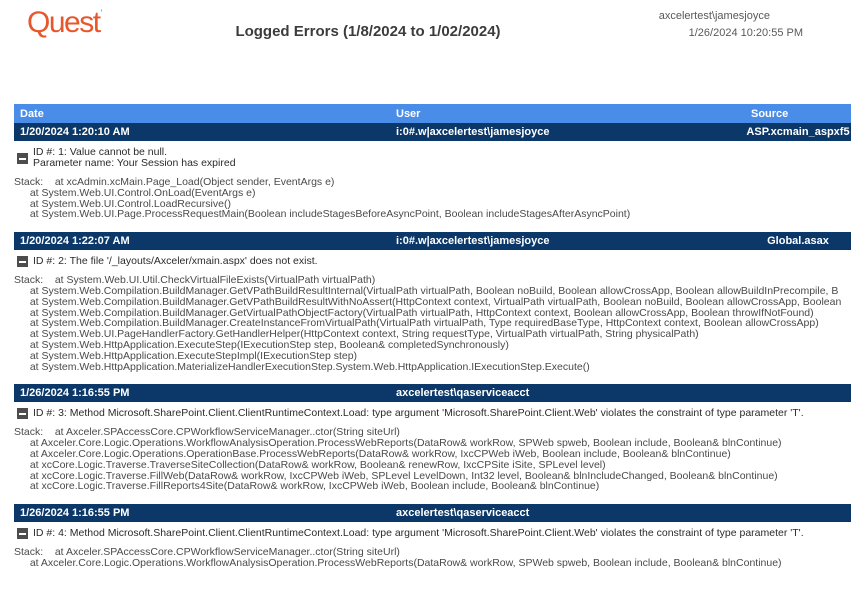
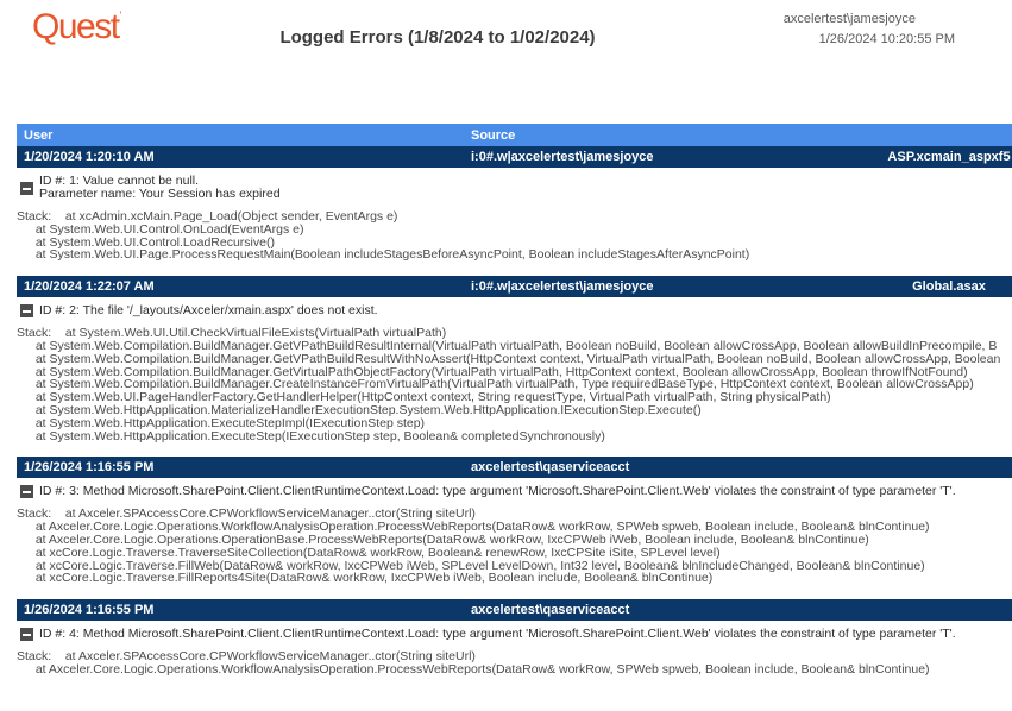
  Quest'
  Logged Errors (1/8/2024 to 1/02/2024)
  axcelertest\jamesjoyce
  1/26/2024 10:20:55 PM
- Date
  User
  Source
  1/20/2024 1:20:10 AM
  i:0#.w|axcelertest\jamesjoyce
  ASP.xcmain_aspxf5
  ID #: 1: Value cannot be null.
  Parameter name: Your Session has expired
  Stack: at xcAdmin.xcMain.Page_Load(Object sender, EventArgs e)
  at System.Web.UI.Control.OnLoad(EventArgs e)
  at System.Web.UI.Control.LoadRecursive()
  at System.Web.UI.Page.ProcessRequestMain(Boolean includeStagesBeforeAsyncPoint, Boolean includeStagesAfterAsyncPoint)
  1/20/2024 1:22:07 AM
  i:0#.w|axcelertest\jamesjoyce
  Global.asax
  ID #: 2: The file '/_layouts/Axceler/xmain.aspx' does not exist.
  Stack: at System.Web.UI.Util.CheckVirtualFileExists(VirtualPath virtualPath)
  at System.Web.Compilation.BuildManager.GetVPathBuildResultInternal(VirtualPath virtualPath, Boolean noBuild, Boolean allowCrossApp, Boolean allowBuildInPrecompile, B
  at System.Web.Compilation.BuildManager.GetVPathBuildResultWithNoAssert(HttpContext context, VirtualPath virtualPath, Boolean noBuild, Boolean allowCrossApp, Boolean
  at System.Web.Compilation.BuildManager.GetVirtualPathObjectFactory(VirtualPath virtualPath, HttpContext context, Boolean allowCrossApp, Boolean throwIfNotFound)
  at System.Web.Compilation.BuildManager.CreateInstanceFromVirtualPath(VirtualPath virtualPath, Type requiredBaseType, HttpContext context, Boolean allowCrossApp)
  at System.Web.UI.PageHandlerFactory.GetHandlerHelper(HttpContext context, String requestType, VirtualPath virtualPath, String physicalPath)
- at System.Web.HttpApplication.ExecuteStep(IExecutionStep step, Boolean& completedSynchronously)
+ at System.Web.HttpApplication.MaterializeHandlerExecutionStep.System.Web.HttpApplication.IExecutionStep.Execute()
  at System.Web.HttpApplication.ExecuteStepImpl(IExecutionStep step)
- at System.Web.HttpApplication.MaterializeHandlerExecutionStep.System.Web.HttpApplication.IExecutionStep.Execute()
+ at System.Web.HttpApplication.ExecuteStep(IExecutionStep step, Boolean& completedSynchronously)
  1/26/2024 1:16:55 PM
  axcelertest\qaserviceacct
  ID #: 3: Method Microsoft.SharePoint.Client.ClientRuntimeContext.Load: type argument 'Microsoft.SharePoint.Client.Web' violates the constraint of type parameter 'T'.
  Stack: at Axceler.SPAccessCore.CPWorkflowServiceManager..ctor(String siteUrl)
  at Axceler.Core.Logic.Operations.WorkflowAnalysisOperation.ProcessWebReports(DataRow& workRow, SPWeb spweb, Boolean include, Boolean& blnContinue)
  at Axceler.Core.Logic.Operations.OperationBase.ProcessWebReports(DataRow& workRow, IxcCPWeb iWeb, Boolean include, Boolean& blnContinue)
  at xcCore.Logic.Traverse.TraverseSiteCollection(DataRow& workRow, Boolean& renewRow, IxcCPSite iSite, SPLevel level)
  at xcCore.Logic.Traverse.FillWeb(DataRow& workRow, IxcCPWeb iWeb, SPLevel LevelDown, Int32 level, Boolean& blnIncludeChanged, Boolean& blnContinue)
  at xcCore.Logic.Traverse.FillReports4Site(DataRow& workRow, IxcCPWeb iWeb, Boolean include, Boolean& blnContinue)
  1/26/2024 1:16:55 PM
  axcelertest\qaserviceacct
  ID #: 4: Method Microsoft.SharePoint.Client.ClientRuntimeContext.Load: type argument 'Microsoft.SharePoint.Client.Web' violates the constraint of type parameter 'T'.
  Stack: at Axceler.SPAccessCore.CPWorkflowServiceManager..ctor(String siteUrl)
  at Axceler.Core.Logic.Operations.WorkflowAnalysisOperation.ProcessWebReports(DataRow& workRow, SPWeb spweb, Boolean include, Boolean& blnContinue)
